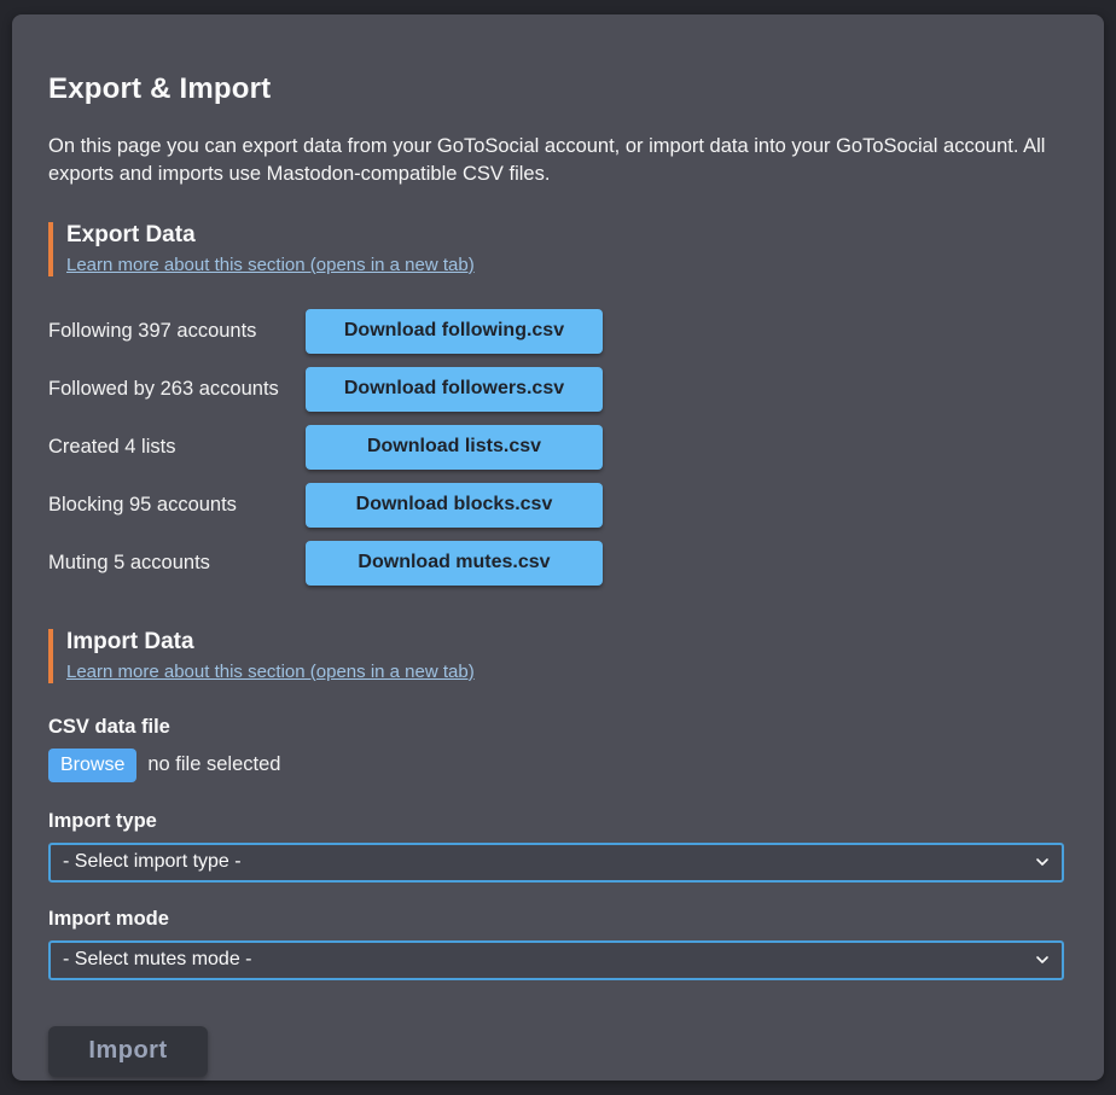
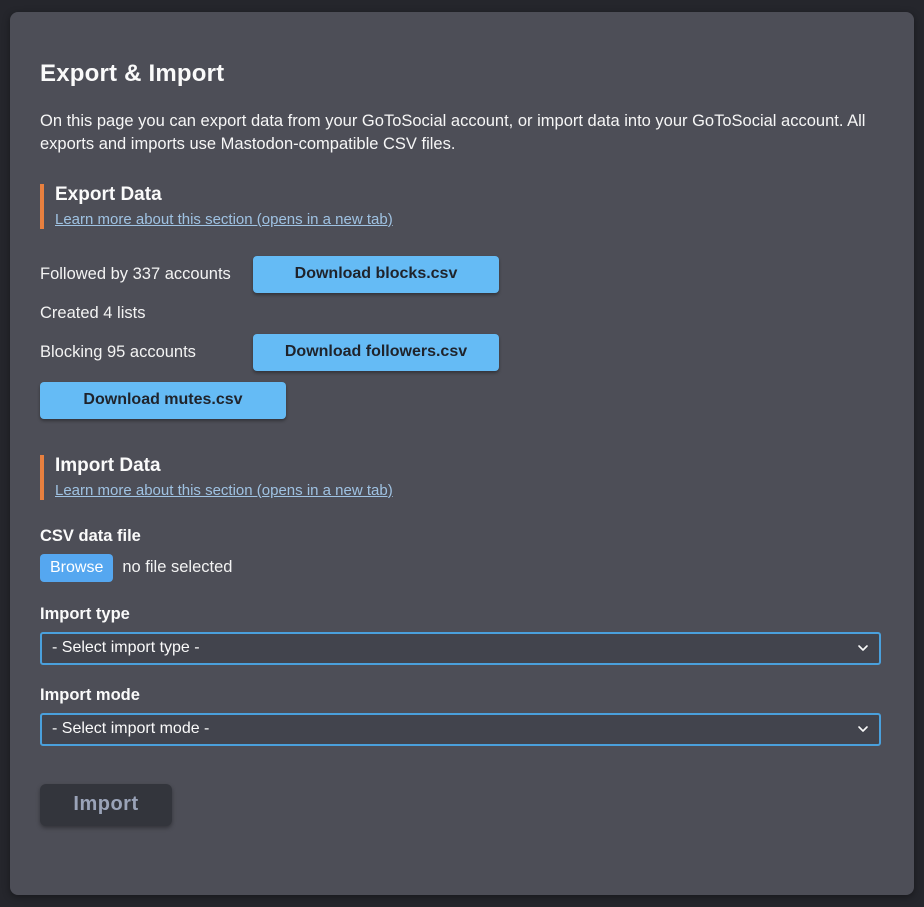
  Export & Import
  On this page you can export data from your GoToSocial account, or import data into your GoToSocial account. All exports and imports use Mastodon-compatible CSV files.
  Export Data
  Learn more about this section (opens in a new tab)
- Following 397 accounts
- Download following.csv
- Followed by 263 accounts
+ Followed by 337 accounts
- Download followers.csv
+ Download blocks.csv
  Created 4 lists
- Download lists.csv
  Blocking 95 accounts
- Download blocks.csv
+ Download followers.csv
- Muting 5 accounts
  Download mutes.csv
  Import Data
  Learn more about this section (opens in a new tab)
  CSV data file
  Browse
  no file selected
  Import type
  - Select import type -
  Import mode
- - Select mutes mode -
+ - Select import mode -
  Import
